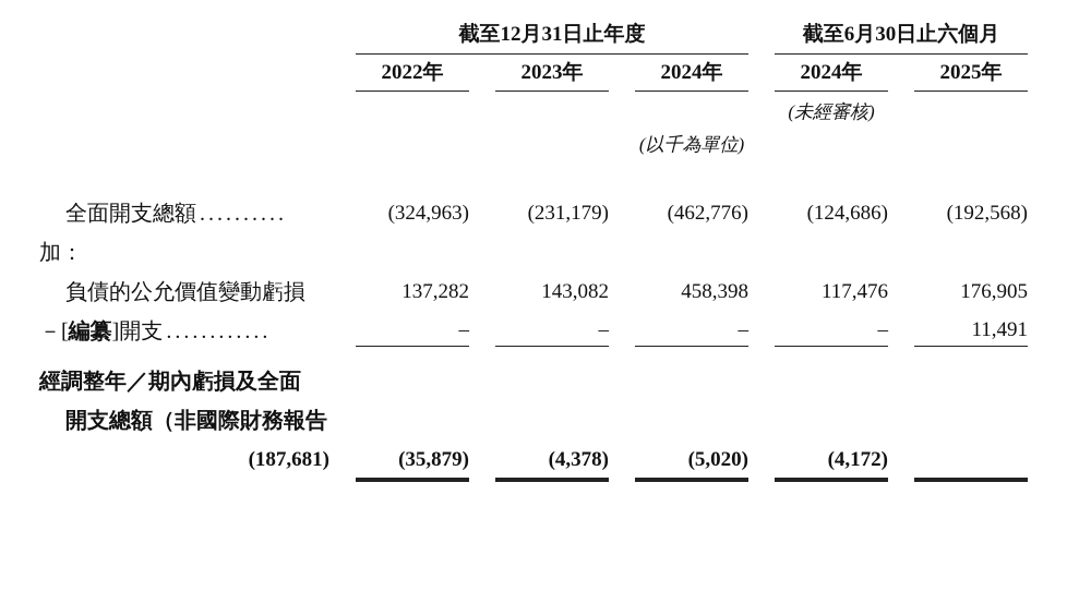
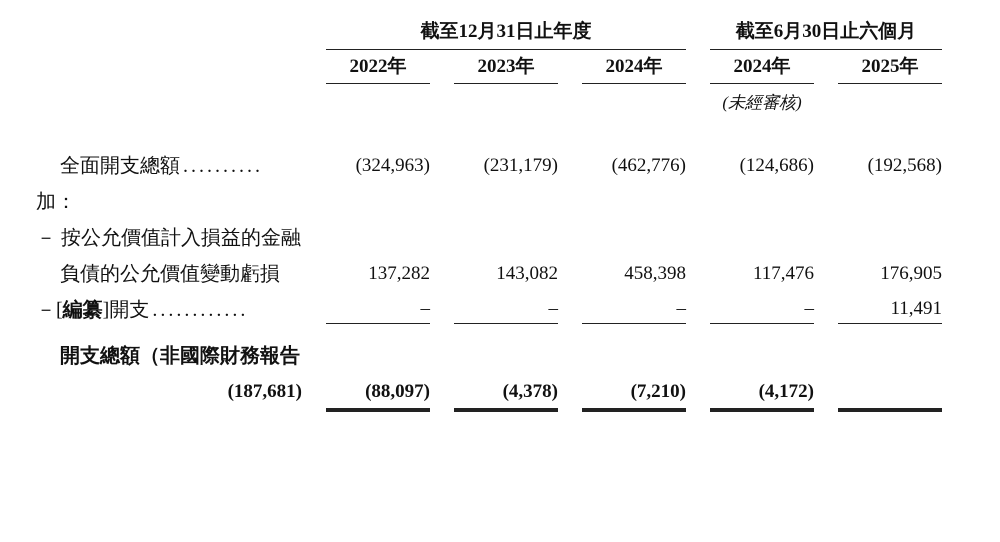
  截至12月31日止年度
  截至6月30日止六個月
  2022年
  2023年
  2024年
  2024年
  2025年
  (未經審核)
- (以千為單位)
  全面開支總額 ..........
  (324,963)
  (231,179)
  (462,776)
  (124,686)
  (192,568)
  加：
+ － 按公允價值計入損益的金融
  負債的公允價值變動虧損
  137,282
  143,082
  458,398
  117,476
  176,905
  －[編纂]開支 ............
  –
  –
  –
  –
  11,491
- 經調整年／期內虧損及全面
  開支總額（非國際財務報告
  (187,681)
- (35,879)
+ (88,097)
  (4,378)
- (5,020)
+ (7,210)
  (4,172)
